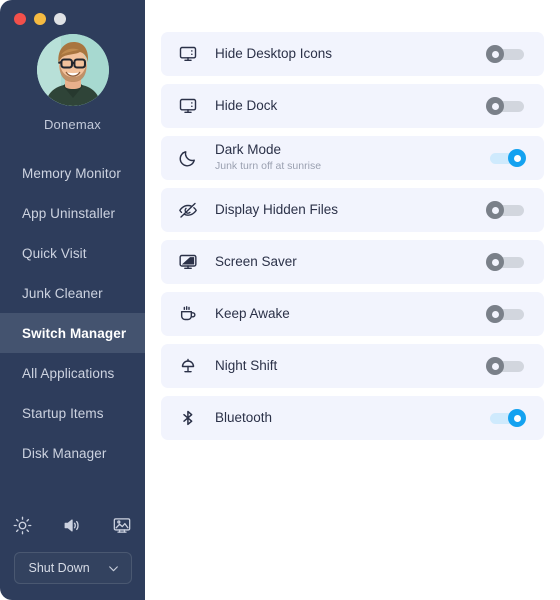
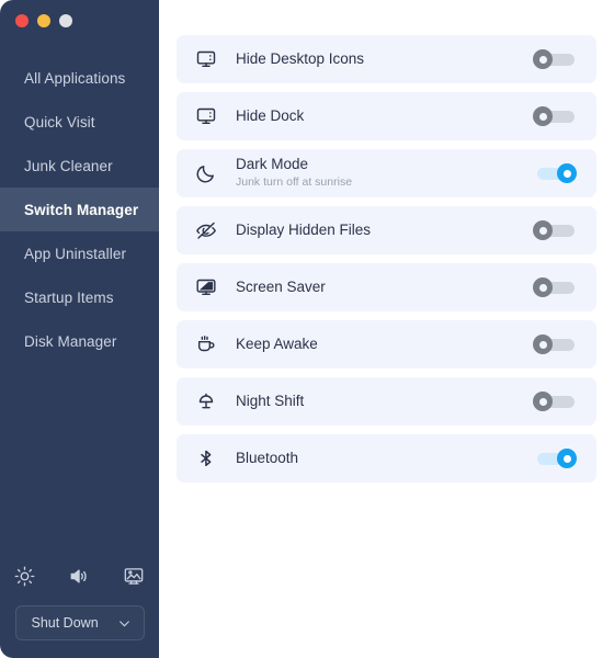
- Donemax
- Memory Monitor
- App Uninstaller
+ All Applications
  Quick Visit
  Junk Cleaner
  Switch Manager
- All Applications
+ App Uninstaller
  Startup Items
  Disk Manager
  Shut Down
  Hide Desktop Icons
  Hide Dock
  Dark Mode
  Junk turn off at sunrise
  Display Hidden Files
  Screen Saver
  Keep Awake
  Night Shift
  Bluetooth
